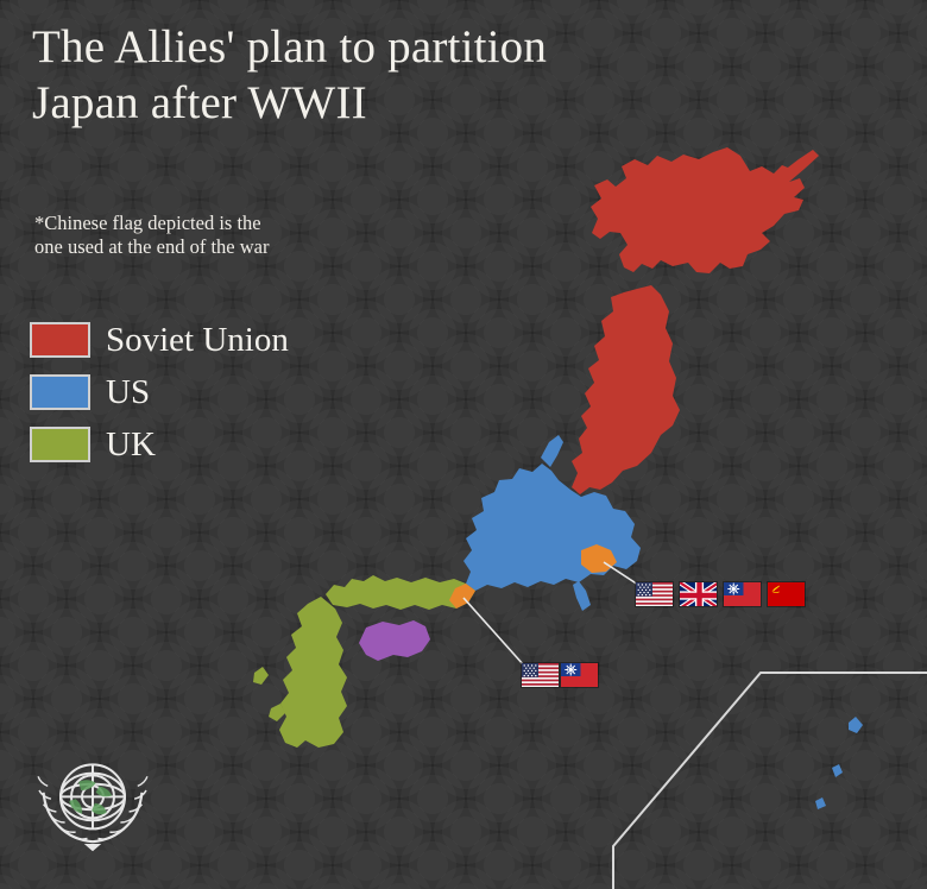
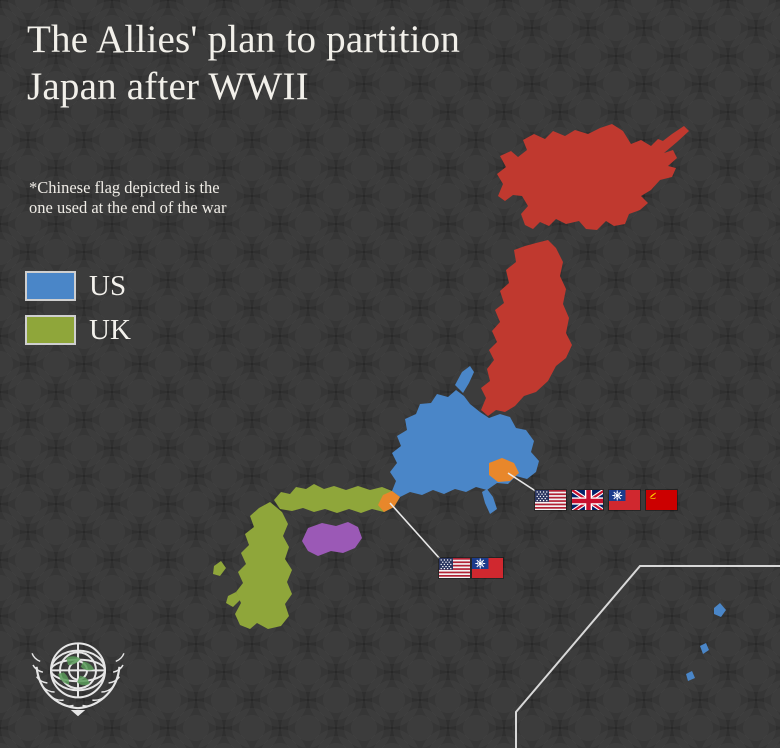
  The Allies' plan to partition
  Japan after WWII
  *Chinese flag depicted is the
  one used at the end of the war
- Soviet Union
  US
  UK
